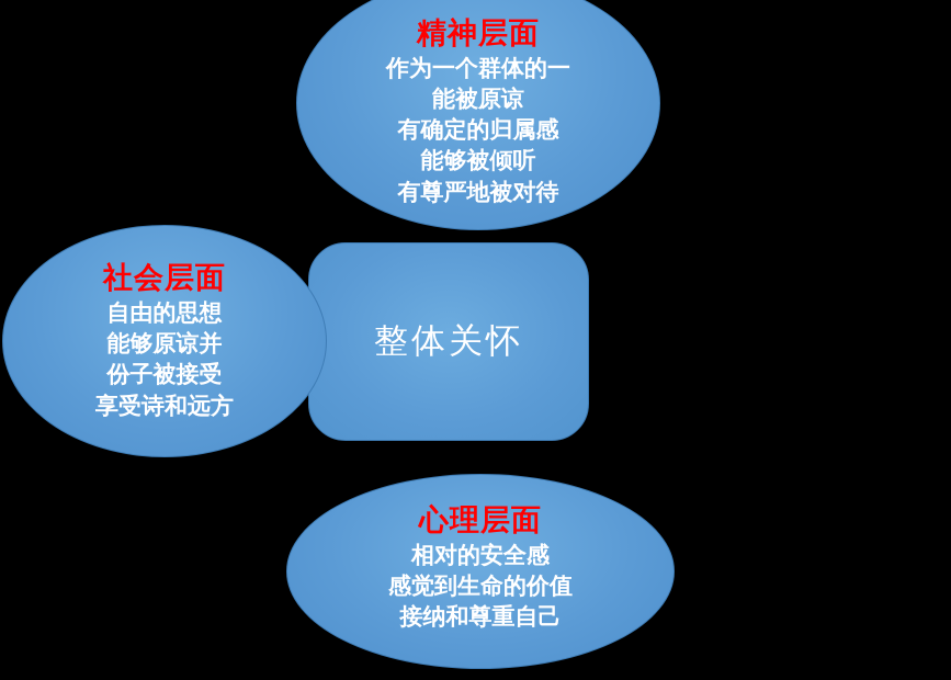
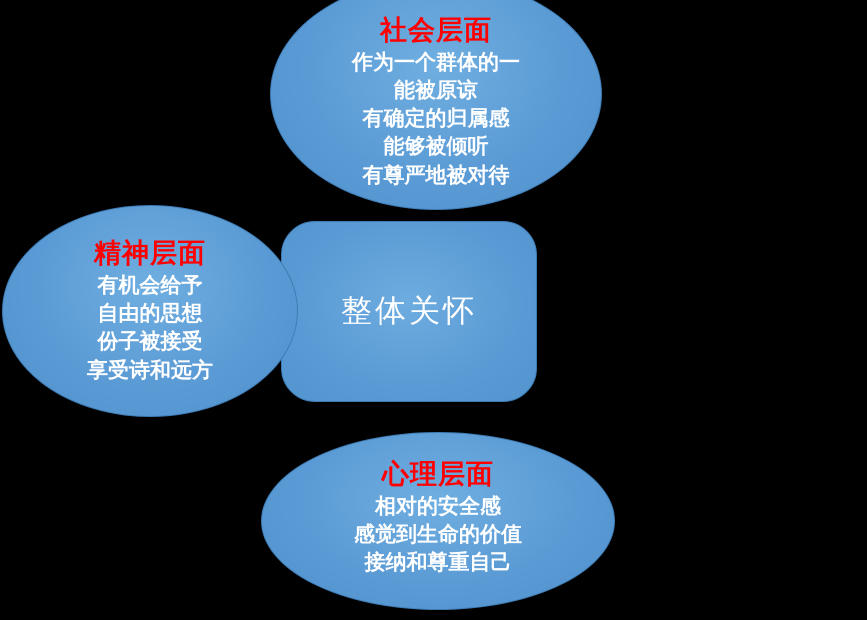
  整体关怀
- 精神层面
+ 社会层面
  作为一个群体的一
  能被原谅
  有确定的归属感
  能够被倾听
  有尊严地被对待
- 社会层面
+ 精神层面
+ 有机会给予
  自由的思想
- 能够原谅并
  份子被接受
  享受诗和远方
  心理层面
  相对的安全感
  感觉到生命的价值
  接纳和尊重自己
